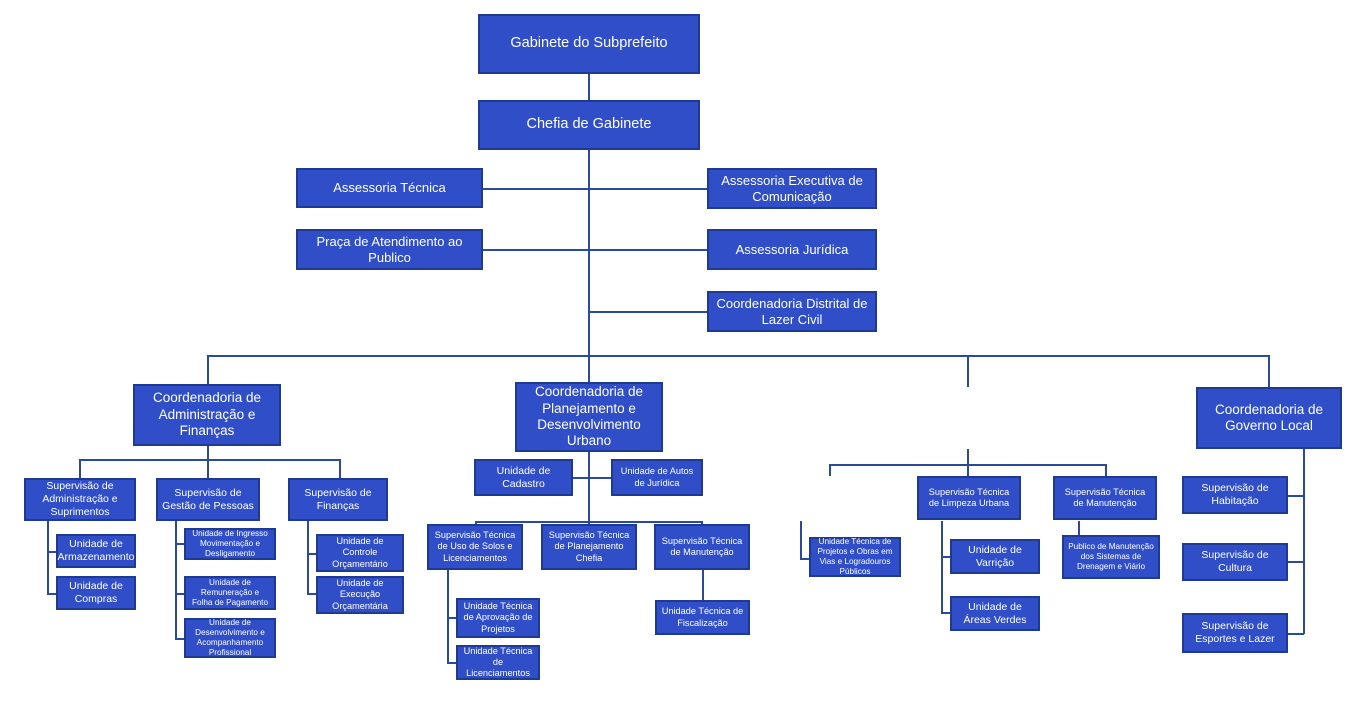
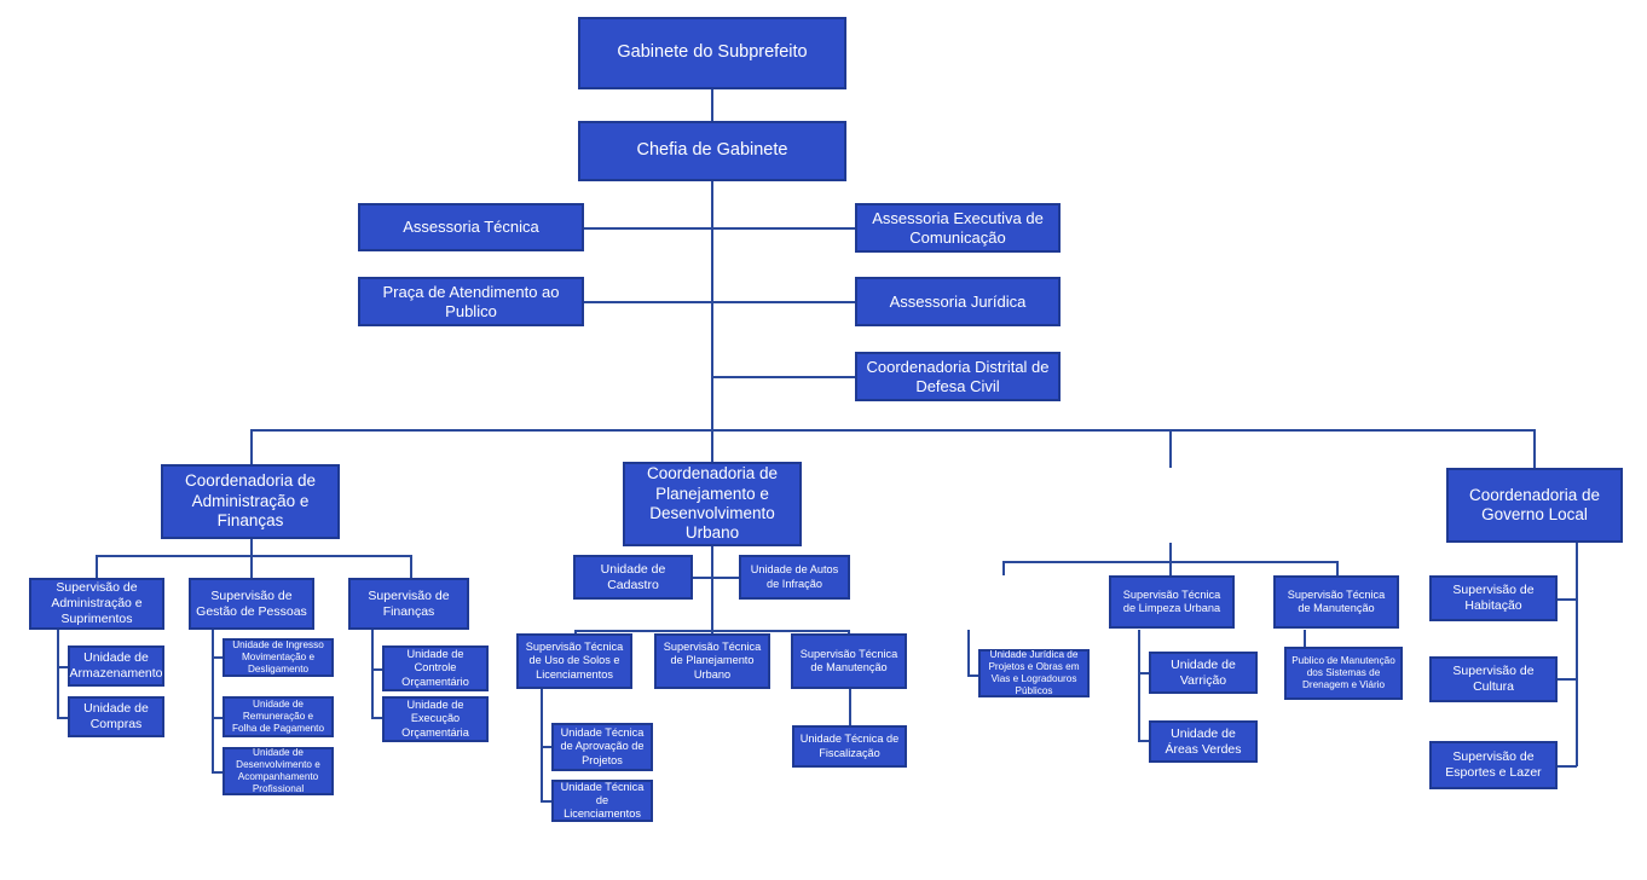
  Gabinete do Subprefeito
  Chefia de Gabinete
  Assessoria Técnica
  Praça de Atendimento ao Publico
  Assessoria Executiva de Comunicação
  Assessoria Jurídica
- Coordenadoria Distrital de Lazer Civil
+ Coordenadoria Distrital de Defesa Civil
  Coordenadoria de Administração e Finanças
  Coordenadoria de Planejamento e Desenvolvimento Urbano
  Coordenadoria de Governo Local
  Supervisão de Administração e Suprimentos
  Unidade de Armazenamento
  Unidade de Compras
  Supervisão de Gestão de Pessoas
  Unidade de Ingresso Movimentação e Desligamento
  Unidade de Remuneração e Folha de Pagamento
  Unidade de Desenvolvimento e Acompanhamento Profissional
  Supervisão de Finanças
  Unidade de Controle Orçamentário
  Unidade de Execução Orçamentária
  Unidade de Cadastro
- Unidade de Autos de Jurídica
+ Unidade de Autos de Infração
  Supervisão Técnica de Uso de Solos e Licenciamentos
  Unidade Técnica de Aprovação de Projetos
  Unidade Técnica de Licenciamentos
- Supervisão Técnica de Planejamento Chefia
+ Supervisão Técnica de Planejamento Urbano
  Supervisão Técnica de Manutenção
  Unidade Técnica de Fiscalização
- Unidade Técnica de Projetos e Obras em Vias e Logradouros Públicos
+ Unidade Jurídica de Projetos e Obras em Vias e Logradouros Públicos
  Supervisão Técnica de Limpeza Urbana
  Unidade de Varrição
  Unidade de Áreas Verdes
  Supervisão Técnica de Manutenção
  Publico de Manutenção dos Sistemas de Drenagem e Viário
  Supervisão de Habitação
  Supervisão de Cultura
  Supervisão de Esportes e Lazer
